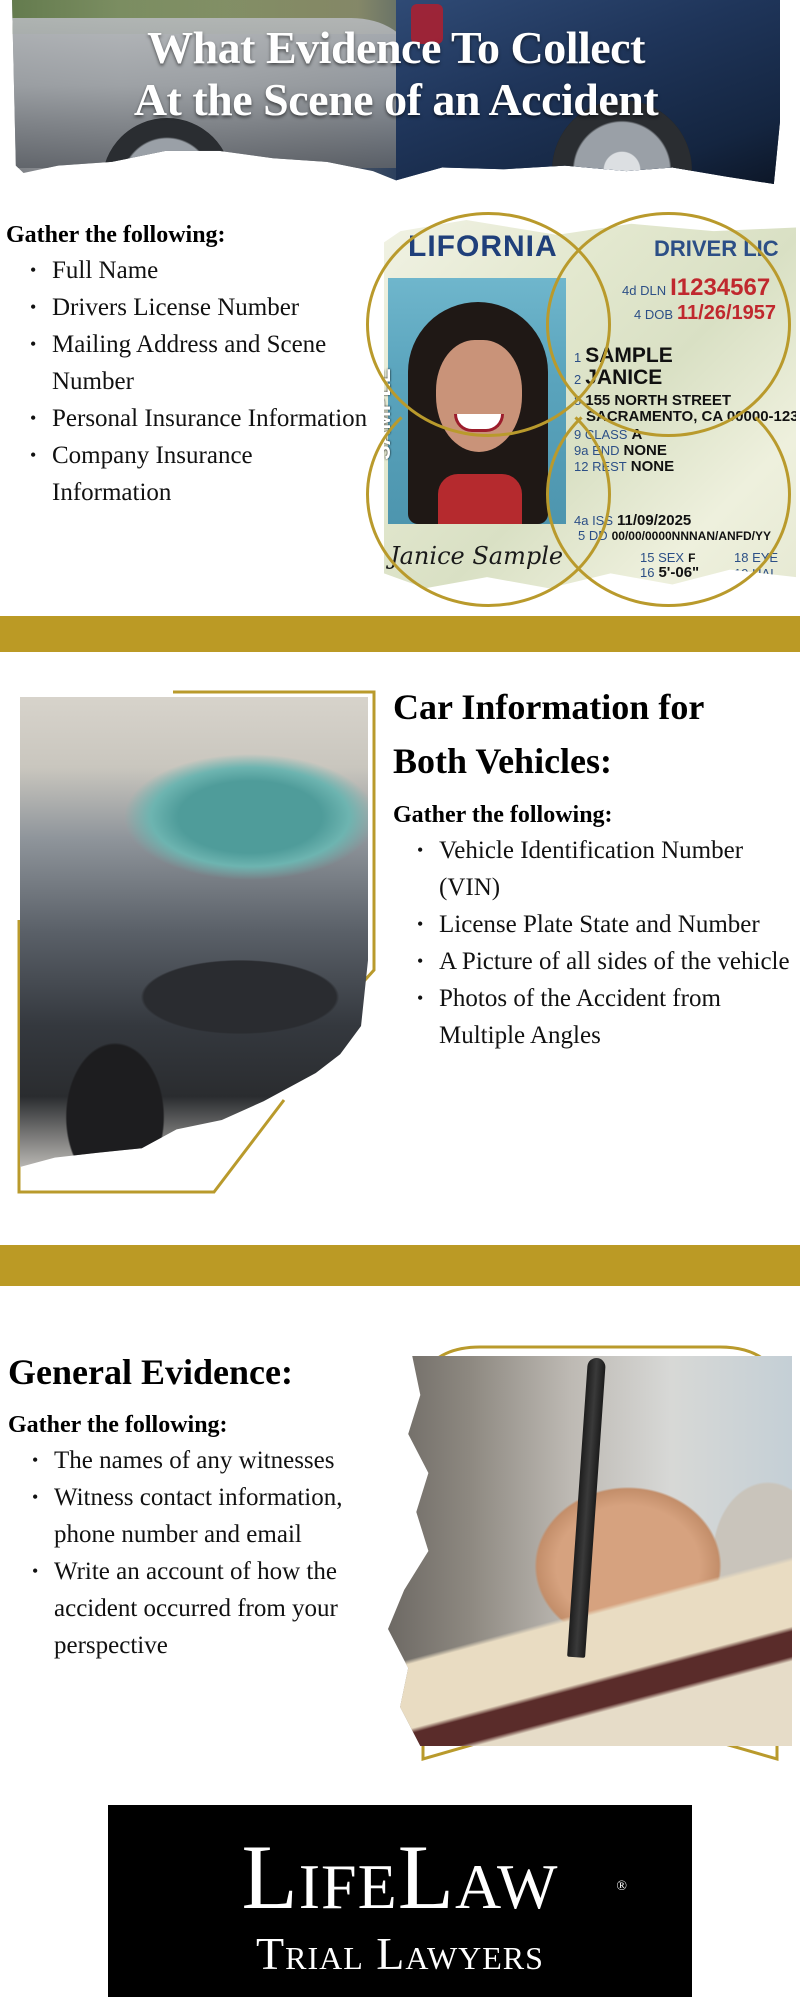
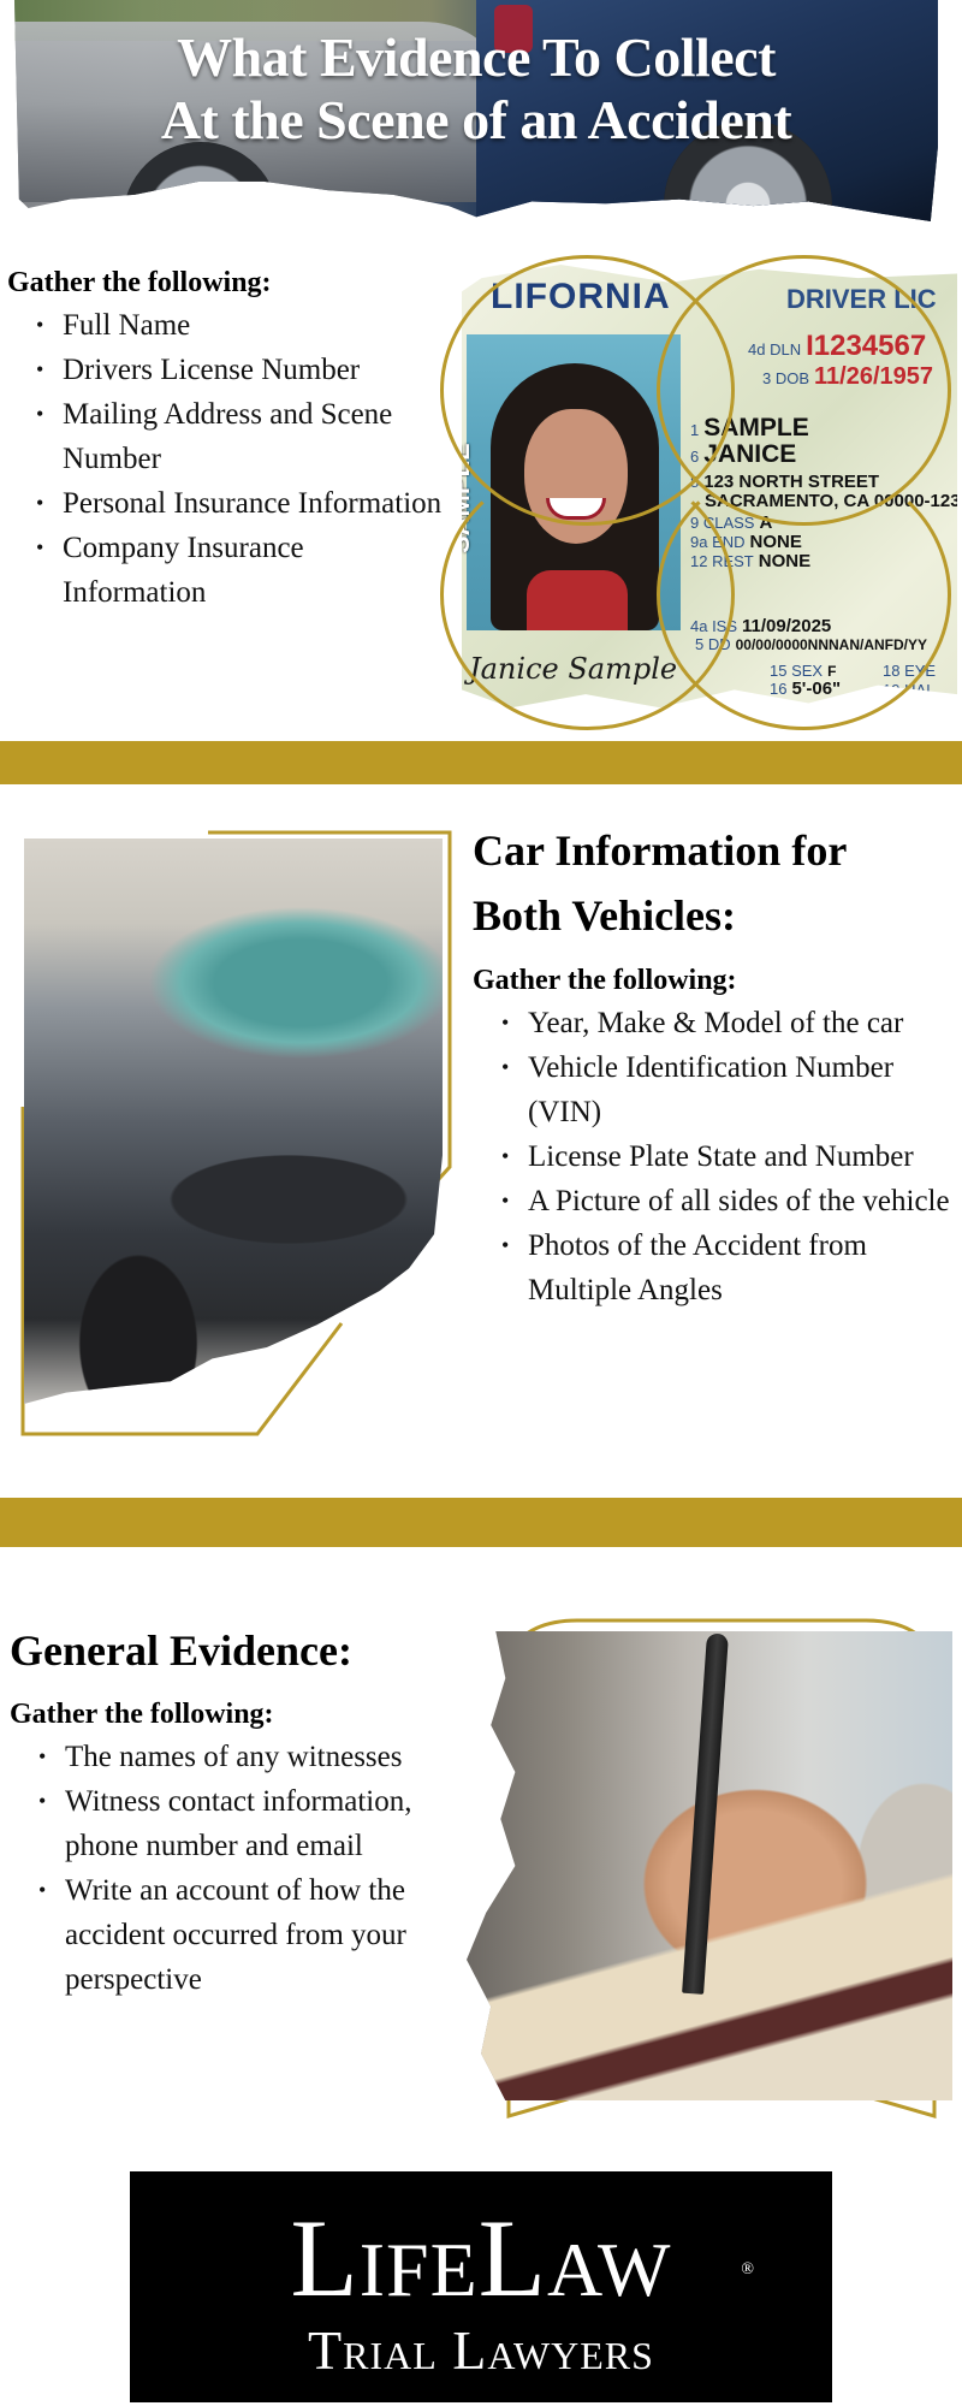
  What Evidence To Collect
  At the Scene of an Accident
  Gather the following:
  Full Name
  Drivers License Number
  Mailing Address and Scene Number
  Personal Insurance Information
  Company Insurance Information
  LIFORNIA
  DRIVER LIC
  4d DLN I1234567
- 4 DOB 11/26/1957
+ 3 DOB 11/26/1957
  1 SAMPLE
- 2 JANICE
+ 6 JANICE
- 8 155 NORTH STREET
+ 8 123 NORTH STREET
  SACRAMENTO, CA 00000-123
  9 CLASS A
  9a END NONE
  12 REST NONE
  4a ISS 11/09/2025
  5 DD 00/00/0000NNNAN/ANFD/YY
  15 SEX F
  18 EYE
  16 5'-06"
  Janice Sample
  Car Information for
  Both Vehicles:
  Gather the following:
+ Year, Make & Model of the car
  Vehicle Identification Number (VIN)
  License Plate State and Number
  A Picture of all sides of the vehicle
  Photos of the Accident from Multiple Angles
  General Evidence:
  Gather the following:
  The names of any witnesses
  Witness contact information, phone number and email
  Write an account of how the accident occurred from your perspective
  LifeLaw
  ®
  Trial Lawyers
